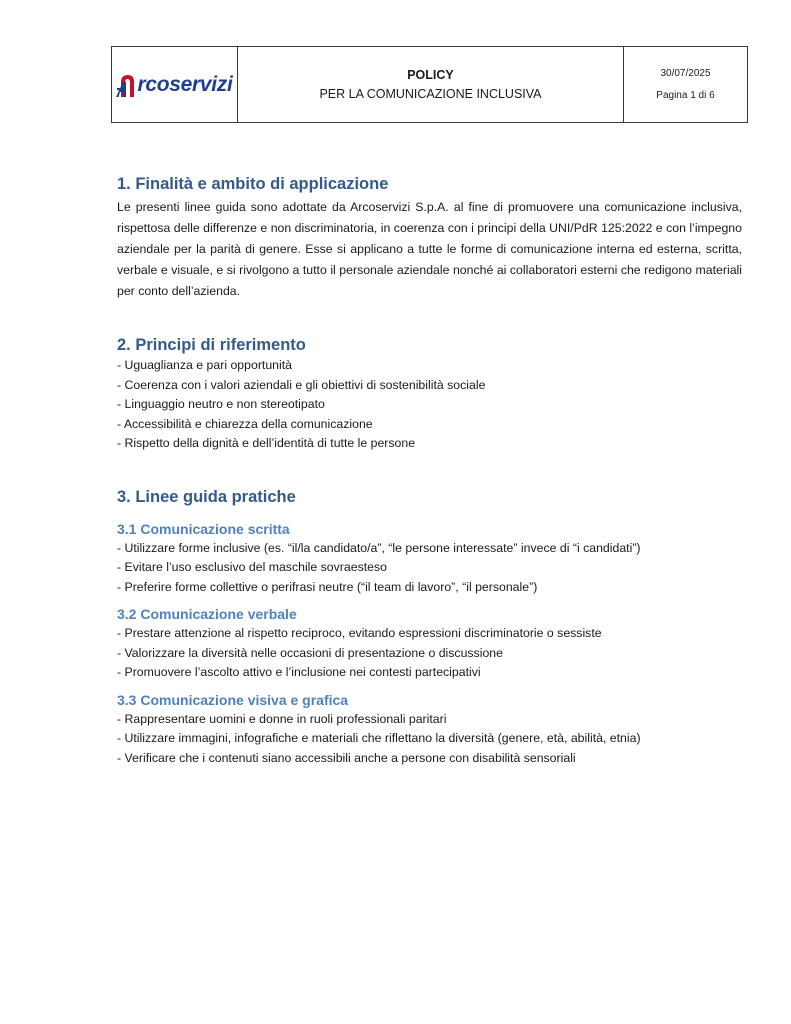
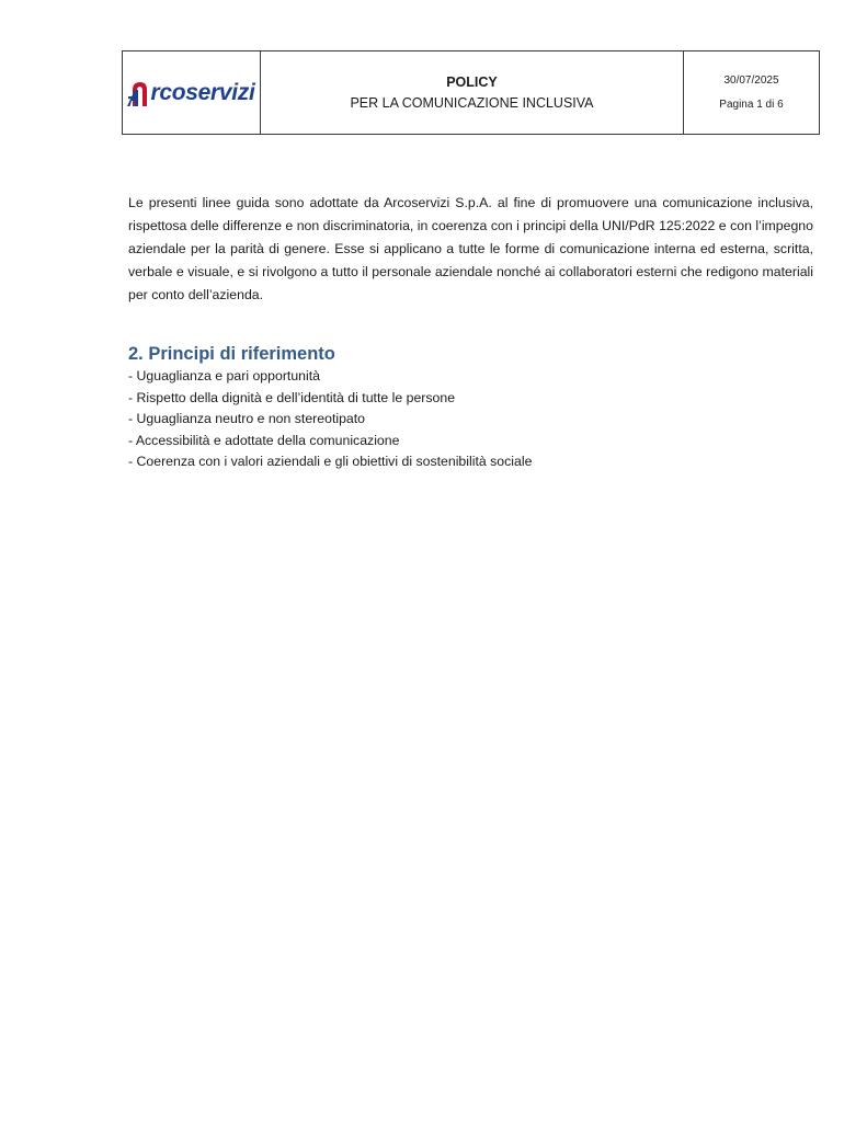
  rcoservizi
  POLICY
  PER LA COMUNICAZIONE INCLUSIVA
  30/07/2025
  Pagina 1 di 6
- 1. Finalità e ambito di applicazione
  Le presenti linee guida sono adottate da Arcoservizi S.p.A. al fine di promuovere una comunicazione inclusiva, rispettosa delle differenze e non discriminatoria, in coerenza con i principi della UNI/PdR 125:2022 e con l’impegno aziendale per la parità di genere. Esse si applicano a tutte le forme di comunicazione interna ed esterna, scritta, verbale e visuale, e si rivolgono a tutto il personale aziendale nonché ai collaboratori esterni che redigono materiali per conto dell’azienda.
  2. Principi di riferimento
  - Uguaglianza e pari opportunità
- - Coerenza con i valori aziendali e gli obiettivi di sostenibilità sociale
+ - Rispetto della dignità e dell’identità di tutte le persone
- - Linguaggio neutro e non stereotipato
+ - Uguaglianza neutro e non stereotipato
- - Accessibilità e chiarezza della comunicazione
+ - Accessibilità e adottate della comunicazione
- - Rispetto della dignità e dell’identità di tutte le persone
+ - Coerenza con i valori aziendali e gli obiettivi di sostenibilità sociale
- 3. Linee guida pratiche
- 3.1 Comunicazione scritta
- - Utilizzare forme inclusive (es. “il/la candidato/a”, “le persone interessate” invece di “i candidati”)
- - Evitare l’uso esclusivo del maschile sovraesteso
- - Preferire forme collettive o perifrasi neutre (“il team di lavoro”, “il personale”)
- 3.2 Comunicazione verbale
- - Prestare attenzione al rispetto reciproco, evitando espressioni discriminatorie o sessiste
- - Valorizzare la diversità nelle occasioni di presentazione o discussione
- - Promuovere l’ascolto attivo e l’inclusione nei contesti partecipativi
- 3.3 Comunicazione visiva e grafica
- - Rappresentare uomini e donne in ruoli professionali paritari
- - Utilizzare immagini, infografiche e materiali che riflettano la diversità (genere, età, abilità, etnia)
- - Verificare che i contenuti siano accessibili anche a persone con disabilità sensoriali
